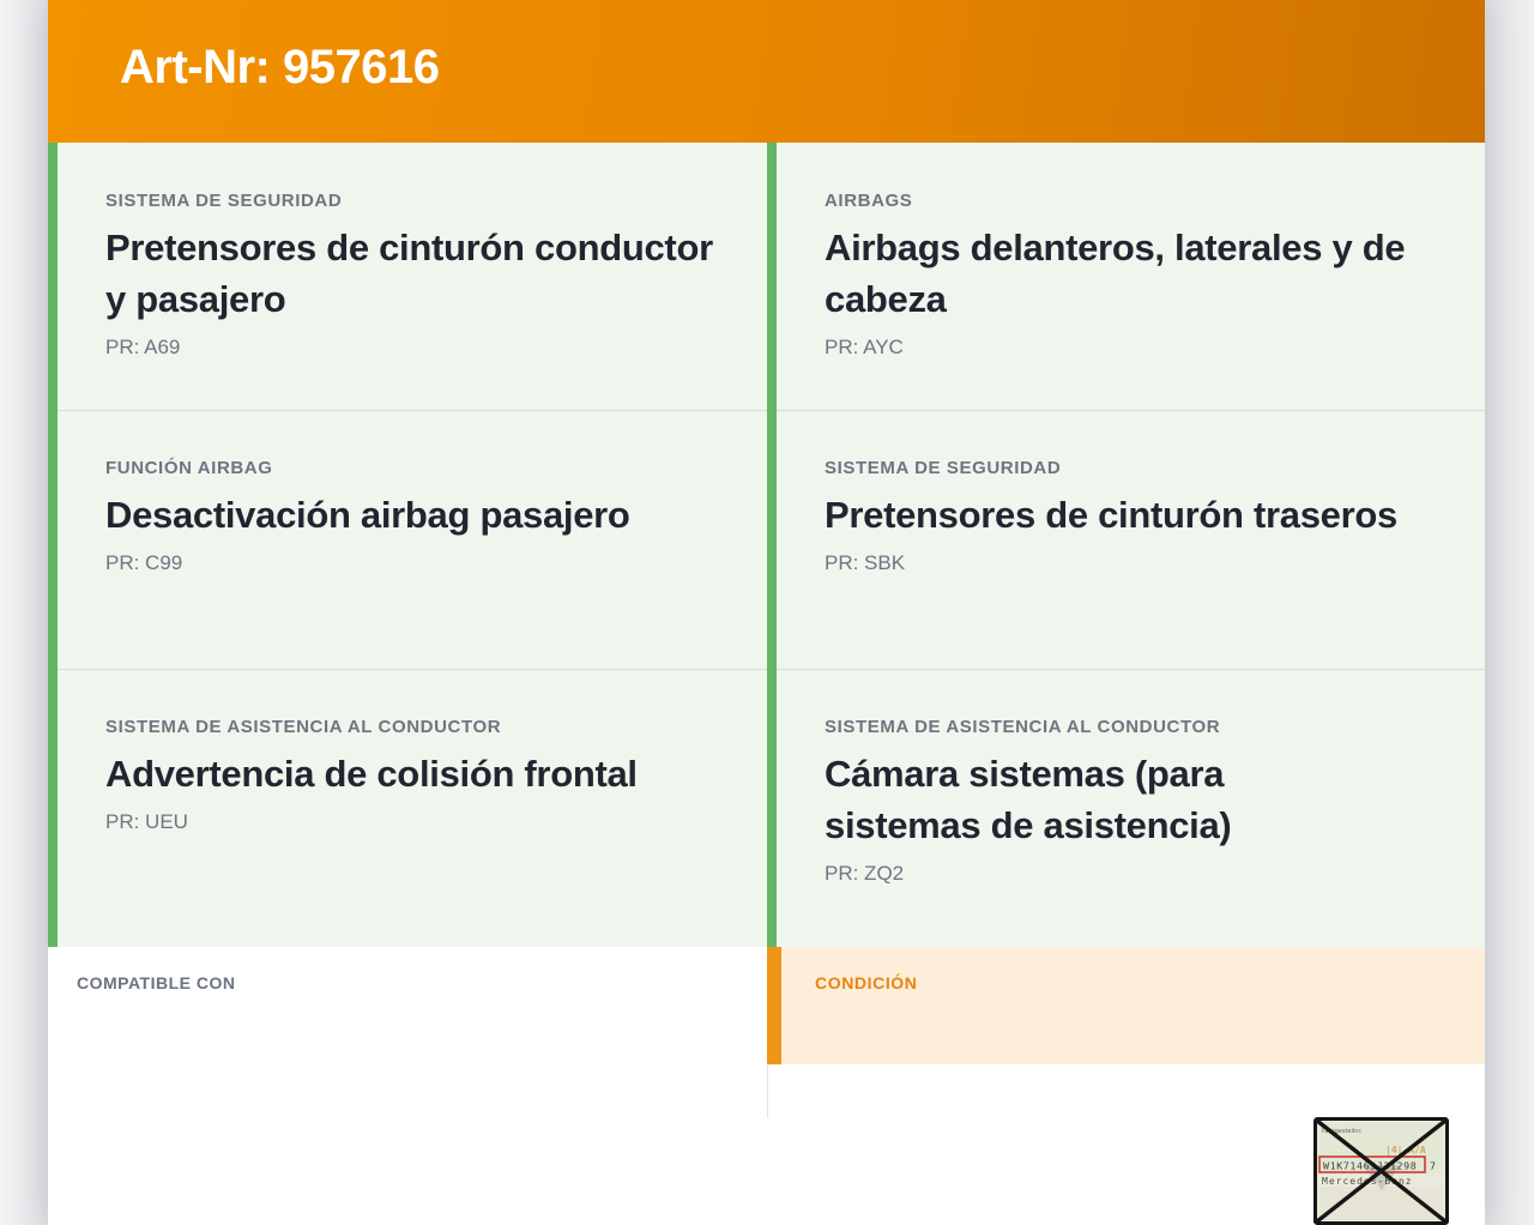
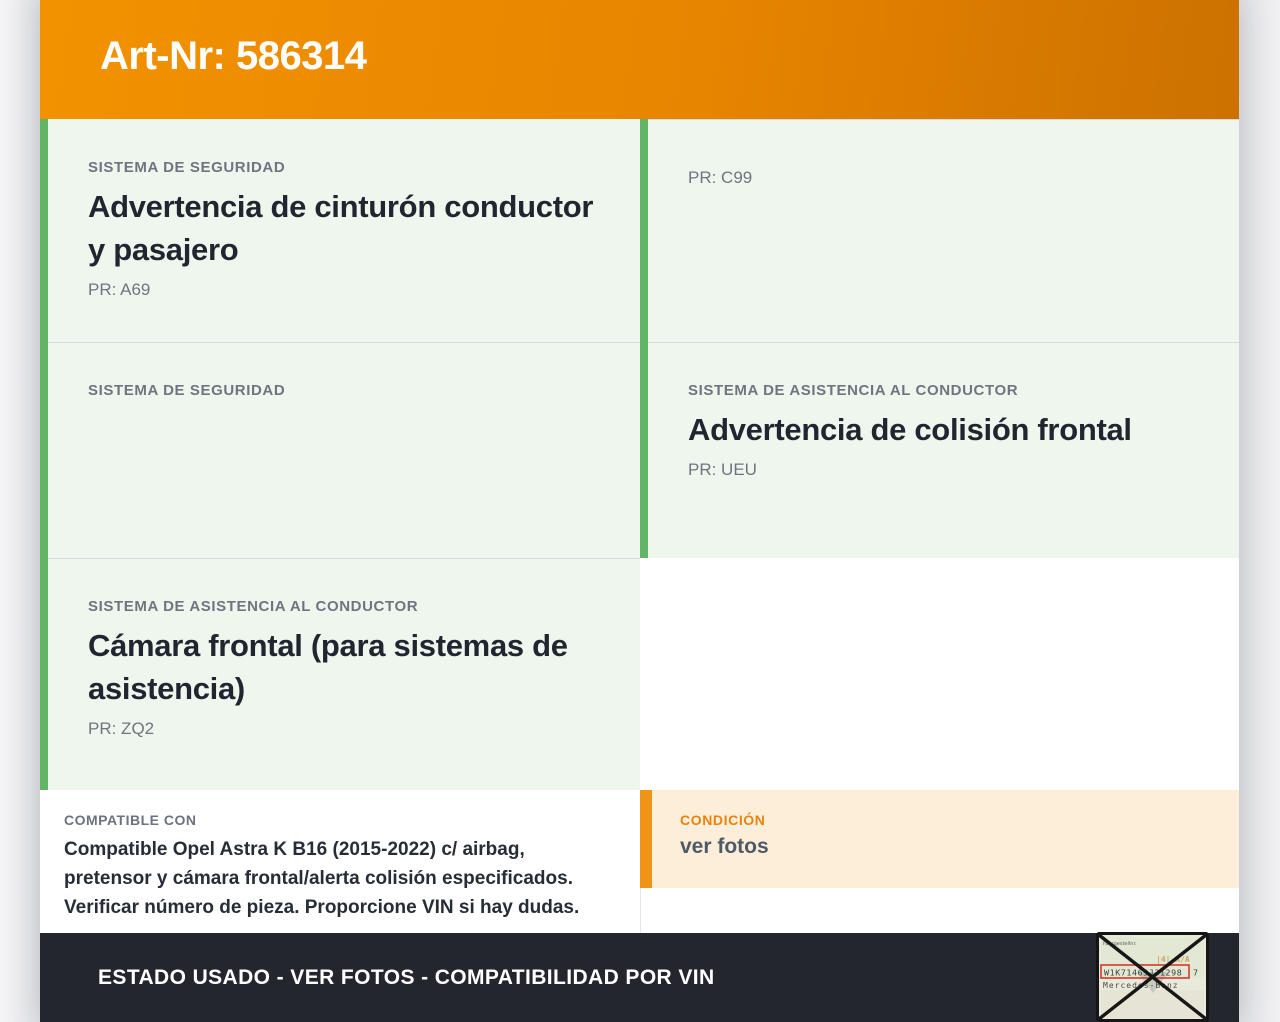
- Art-Nr: 957616
+ Art-Nr: 586314
  SISTEMA DE SEGURIDAD
- Pretensores de cinturón conductor y pasajero
+ Advertencia de cinturón conductor y pasajero
  PR: A69
- AIRBAGS
- Airbags delanteros, laterales y de cabeza
- PR: AYC
- FUNCIÓN AIRBAG
- Desactivación airbag pasajero
  PR: C99
  SISTEMA DE SEGURIDAD
- Pretensores de cinturón traseros
- PR: SBK
  SISTEMA DE ASISTENCIA AL CONDUCTOR
  Advertencia de colisión frontal
  PR: UEU
  SISTEMA DE ASISTENCIA AL CONDUCTOR
- Cámara sistemas (para sistemas de asistencia)
+ Cámara frontal (para sistemas de asistencia)
  PR: ZQ2
  COMPATIBLE CON
+ Compatible Opel Astra K B16 (2015-2022) c/ airbag, pretensor y cámara frontal/alerta colisión especificados. Verificar número de pieza. Proporcione VIN si hay dudas.
  CONDICIÓN
+ ver fotos
+ ESTADO USADO - VER FOTOS - COMPATIBILIDAD POR VIN
  |4| A/A
  W1K7146J1298
  7
  Merceds-Bnz
